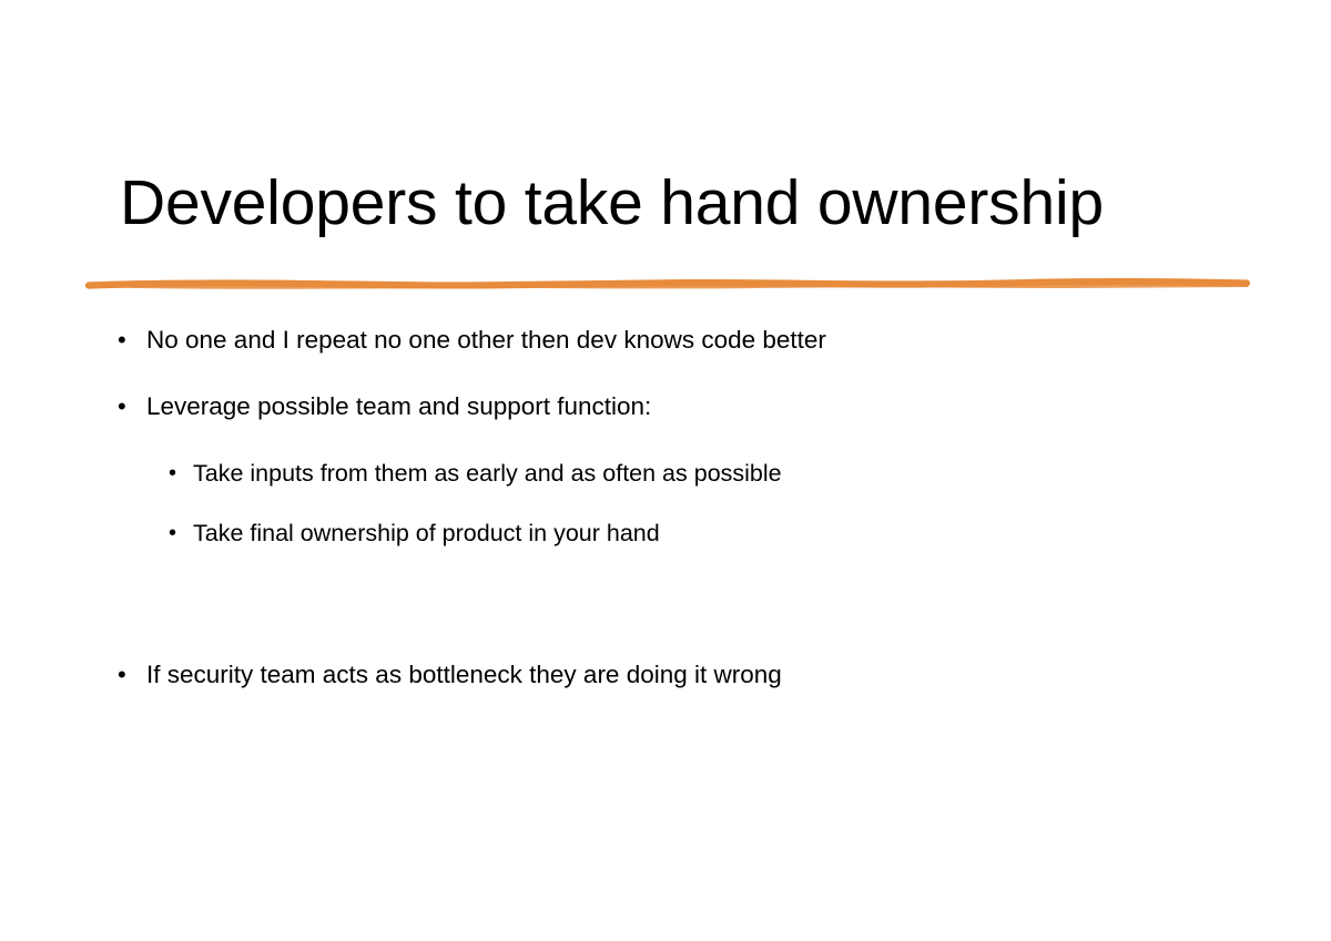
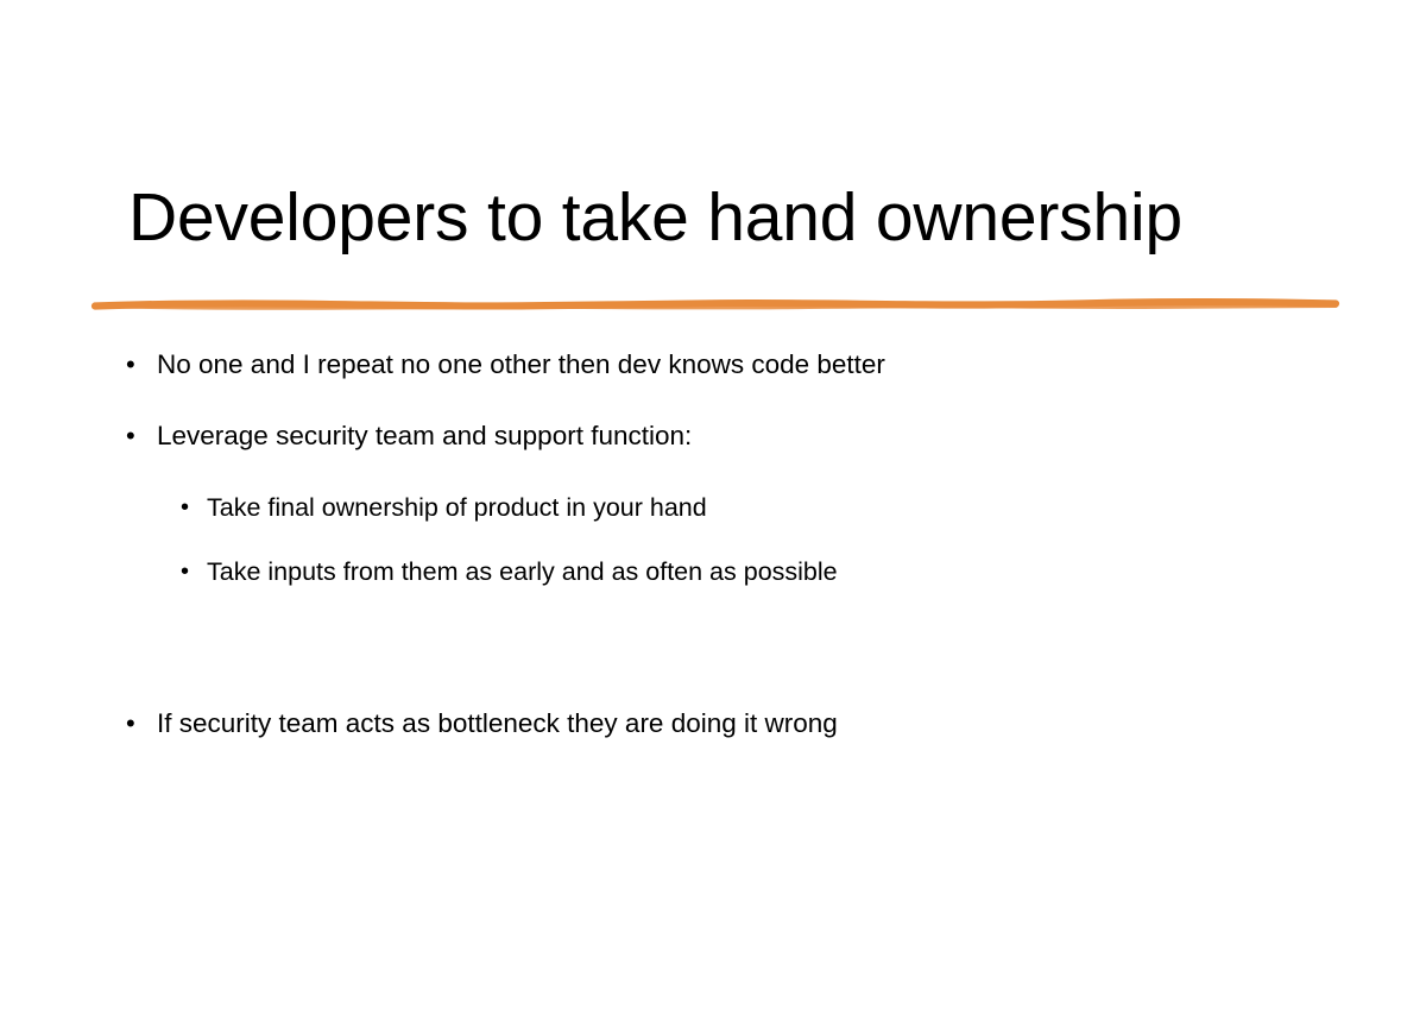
  Developers to take hand ownership
  •
  No one and I repeat no one other then dev knows code better
  •
- Leverage possible team and support function:
+ Leverage security team and support function:
  •
- Take inputs from them as early and as often as possible
+ Take final ownership of product in your hand
  •
- Take final ownership of product in your hand
+ Take inputs from them as early and as often as possible
  •
  If security team acts as bottleneck they are doing it wrong
